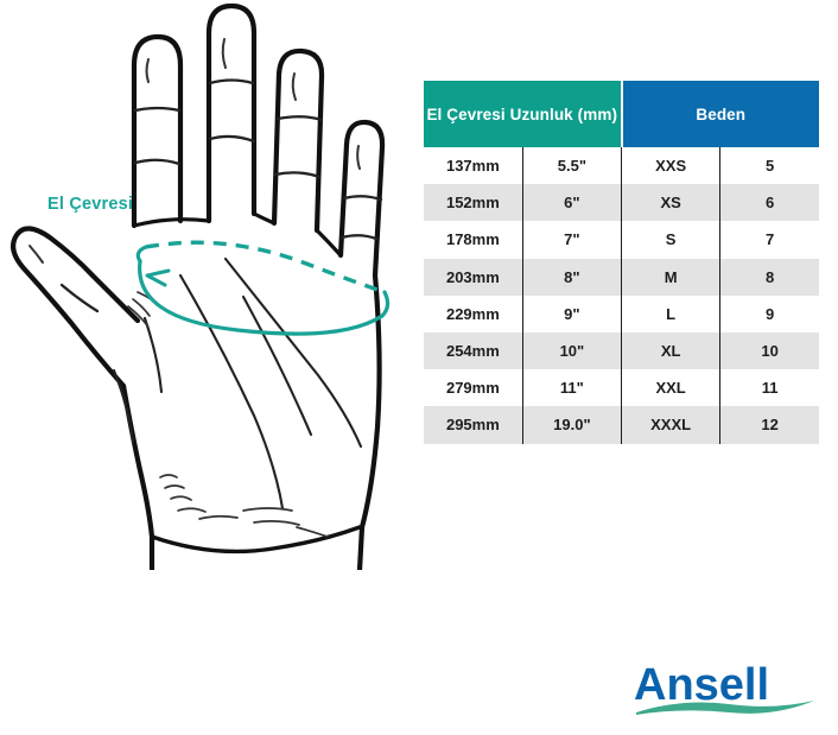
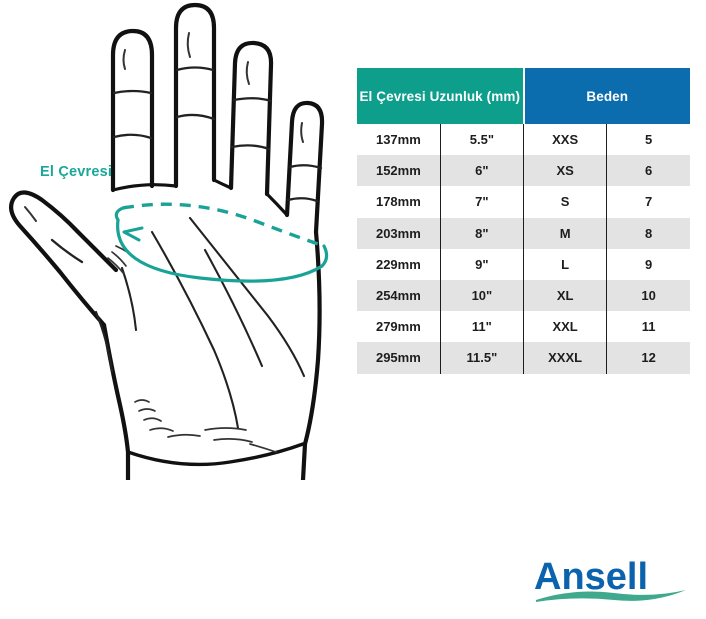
  El Çevresi
  El Çevresi Uzunluk (mm)	Beden
  137mm	5.5"	XXS	5
  152mm	6"	XS	6
  178mm	7"	S	7
  203mm	8"	M	8
  229mm	9"	L	9
  254mm	10"	XL	10
  279mm	11"	XXL	11
- 295mm	19.0"	XXXL	12
+ 295mm	11.5"	XXXL	12
  Ansell
